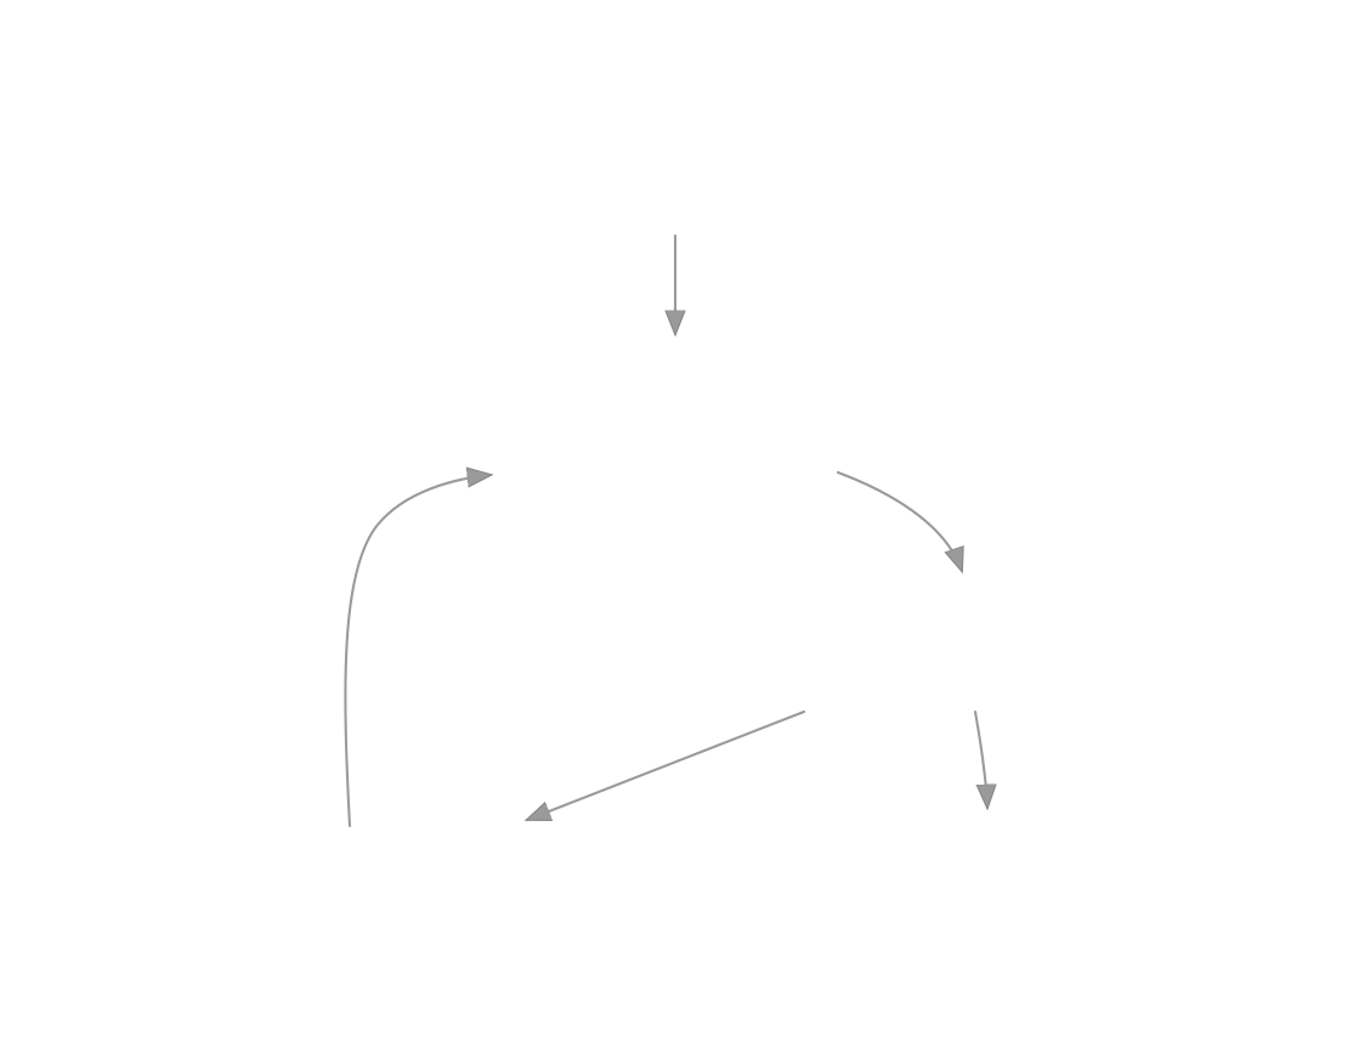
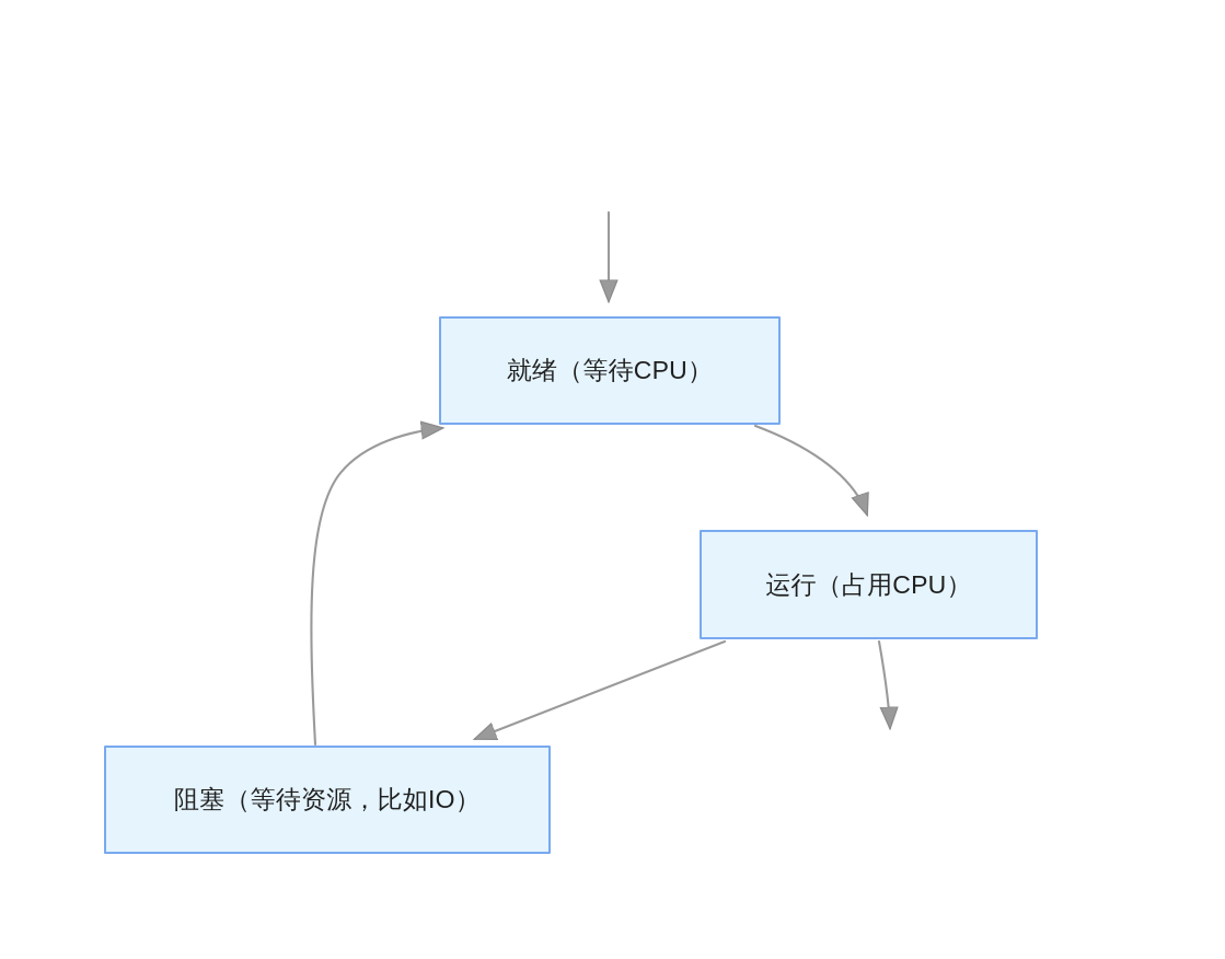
+ 就绪（等待CPU）
+ 运行（占用CPU）
+ 阻塞（等待资源，比如IO）
